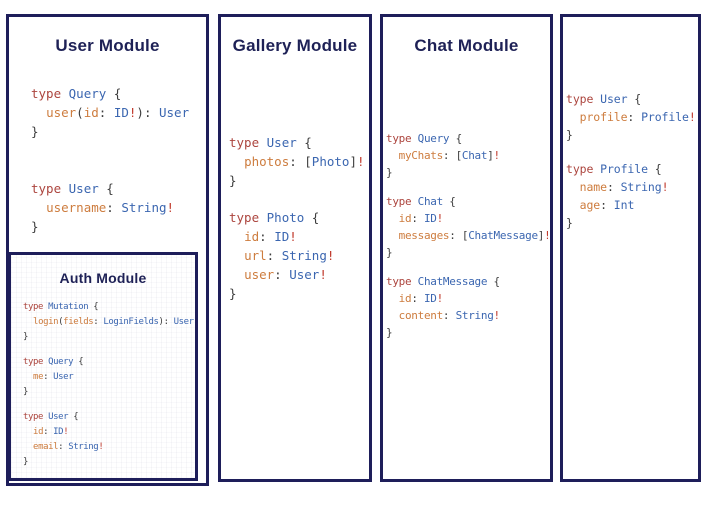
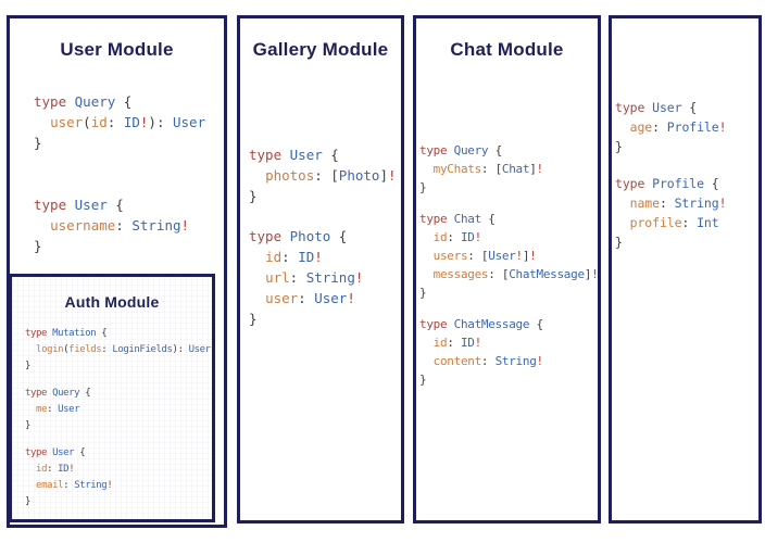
  User Module
  type Query {
  user(id: ID!): User
  }
  type User {
  username: String!
  }
  Gallery Module
  type User {
  photos: [Photo]!
  }
  type Photo {
  id: ID!
  url: String!
  user: User!
  }
  Chat Module
  type Query {
  myChats: [Chat]!
  }
  type Chat {
  id: ID!
+ users: [User!]!
  messages: [ChatMessage]!
  }
  type ChatMessage {
  id: ID!
  content: String!
  }
  type User {
- profile: Profile!
+ age: Profile!
  }
  type Profile {
  name: String!
- age: Int
+ profile: Int
  }
  Auth Module
  type Mutation {
  login(fields: LoginFields): User
  }
  type Query {
  me: User
  }
  type User {
  id: ID!
  email: String!
  }
